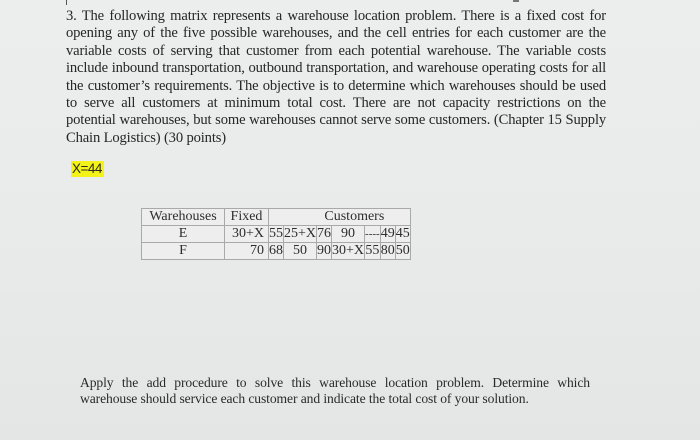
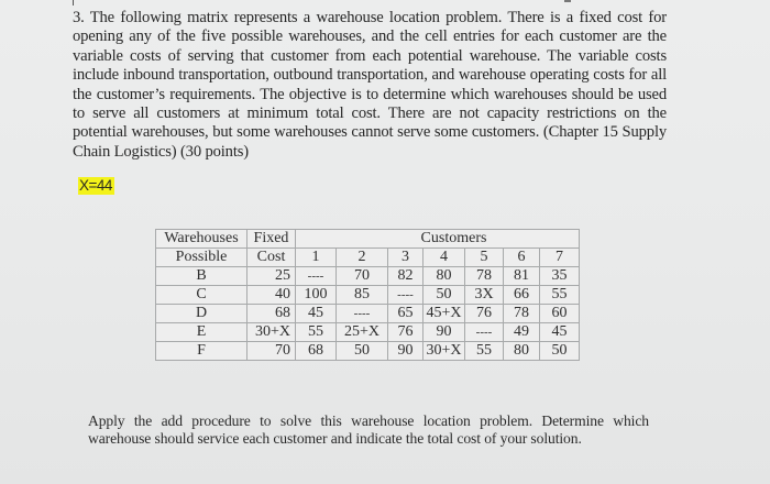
  3. The following matrix represents a warehouse location problem. There is a fixed cost for opening any of the five possible warehouses, and the cell entries for each customer are the variable costs of serving that customer from each potential warehouse. The variable costs include inbound transportation, outbound transportation, and warehouse operating costs for all the customer’s requirements. The objective is to determine which warehouses should be used to serve all customers at minimum total cost. There are not capacity restrictions on the potential warehouses, but some warehouses cannot serve some customers. (Chapter 15 Supply Chain Logistics) (30 points)
  X=44
  Warehouses	Fixed	Customers
+ Possible	Cost	1	2	3	4	5	6	7
+ B	25	----	70	82	80	78	81	35
+ C	40	100	85	----	50	3X	66	55
+ D	68	45	----	65	45+X	76	78	60
  E	30+X	55	25+X	76	90	----	49	45
  F	70	68	50	90	30+X	55	80	50
  Apply the add procedure to solve this warehouse location problem. Determine which warehouse should service each customer and indicate the total cost of your solution.
